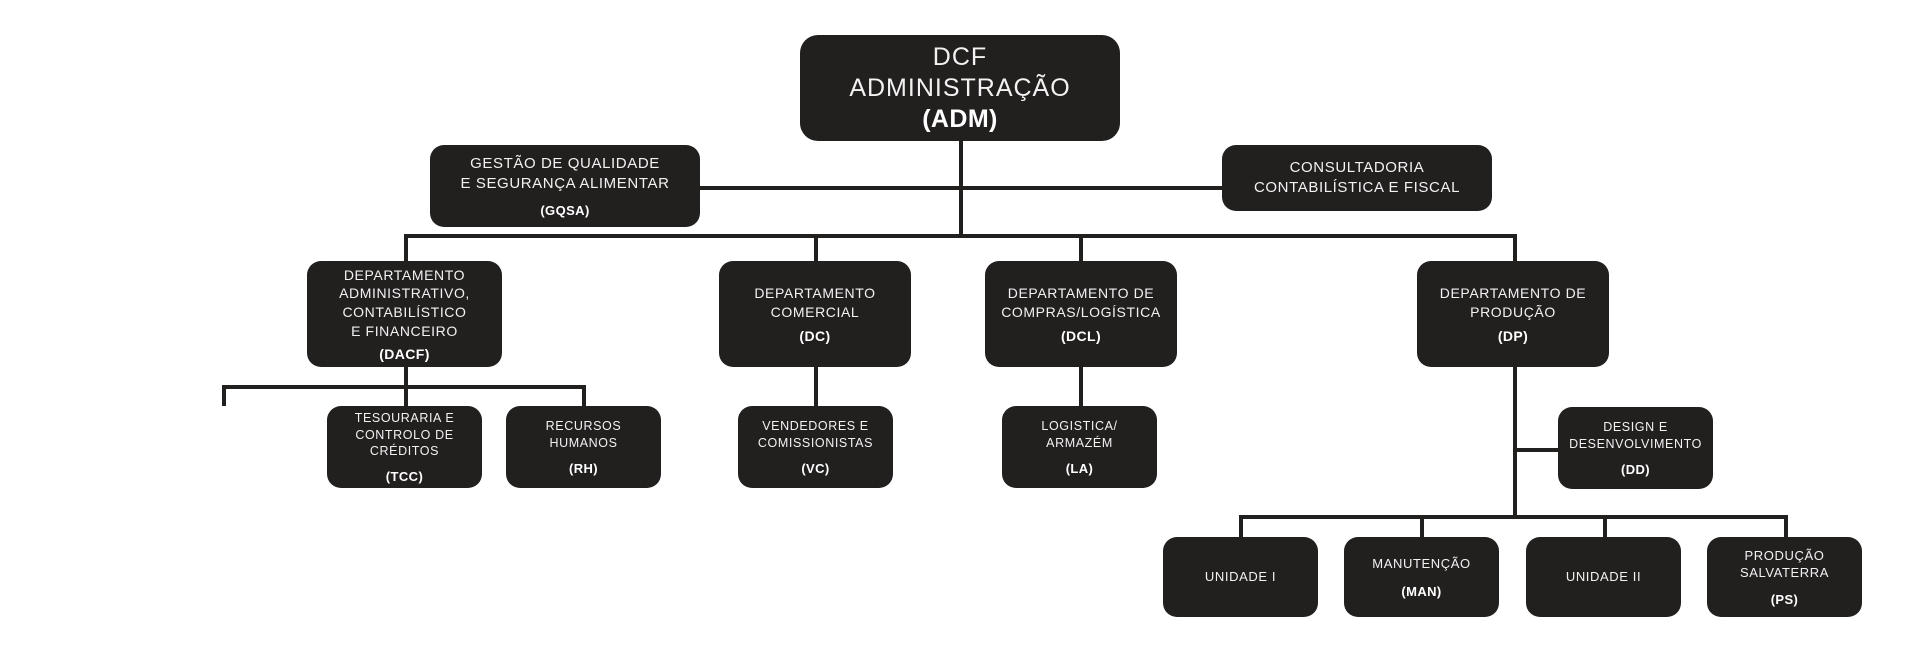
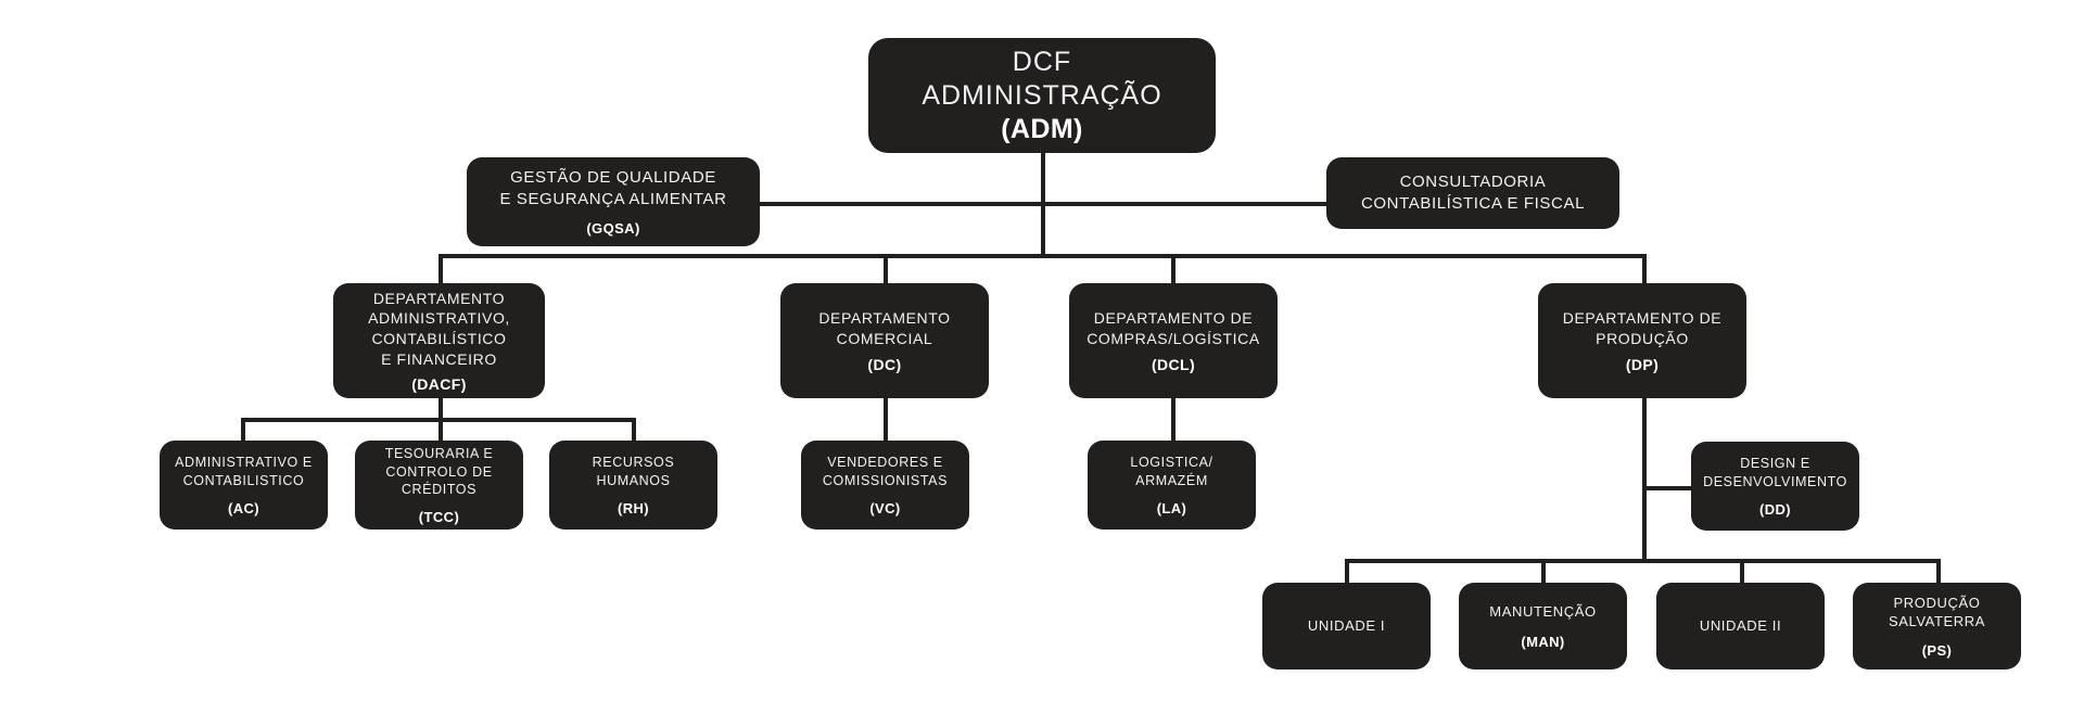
  DCF
  ADMINISTRAÇÃO
  (ADM)
  GESTÃO DE QUALIDADE
  E SEGURANÇA ALIMENTAR
  (GQSA)
  CONSULTADORIA
  CONTABILÍSTICA E FISCAL
  DEPARTAMENTO
  ADMINISTRATIVO,
  CONTABILÍSTICO
  E FINANCEIRO
  (DACF)
  DEPARTAMENTO
  COMERCIAL
  (DC)
  DEPARTAMENTO DE
  COMPRAS/LOGÍSTICA
  (DCL)
  DEPARTAMENTO DE
  PRODUÇÃO
  (DP)
+ ADMINISTRATIVO E
+ CONTABILISTICO
+ (AC)
  TESOURARIA E
  CONTROLO DE
  CRÉDITOS
  (TCC)
  RECURSOS
  HUMANOS
  (RH)
  VENDEDORES E
  COMISSIONISTAS
  (VC)
  LOGISTICA/
  ARMAZÉM
  (LA)
  DESIGN E
  DESENVOLVIMENTO
  (DD)
  UNIDADE I
  MANUTENÇÃO
  (MAN)
  UNIDADE II
  PRODUÇÃO
  SALVATERRA
  (PS)
